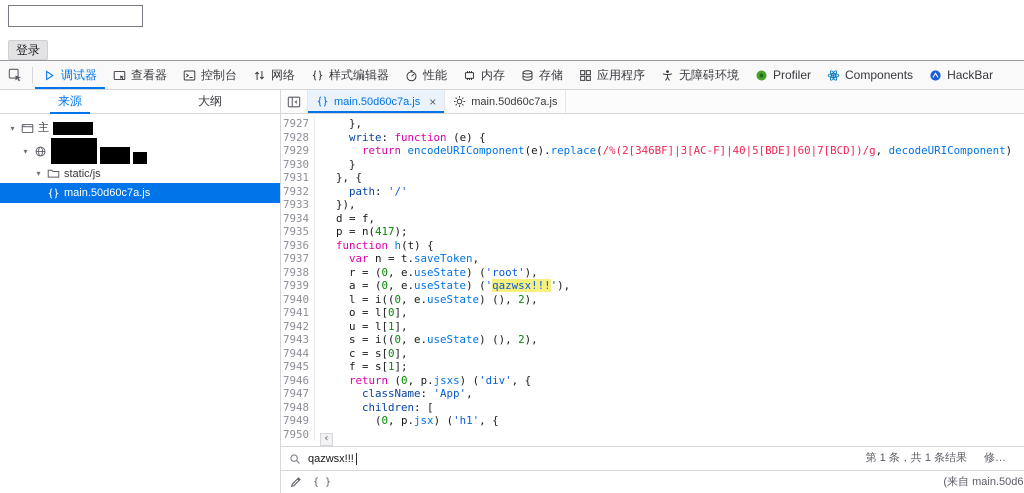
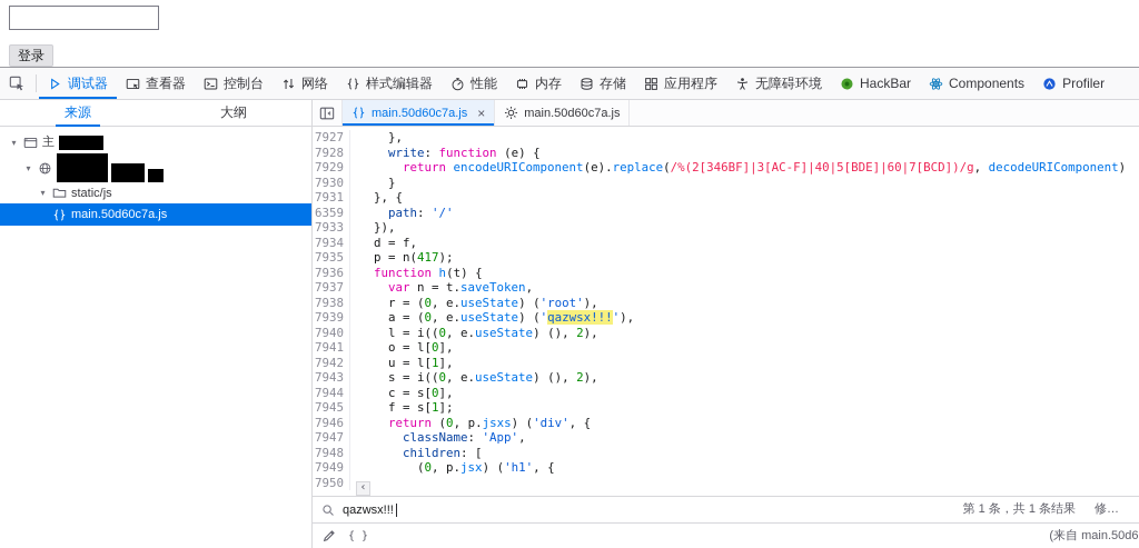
  登录
  调试器
  查看器
  控制台
  网络
  样式编辑器
  性能
  内存
  存储
  应用程序
  无障碍环境
- Profiler
+ HackBar
  Components
- HackBar
+ Profiler
  来源
  大纲
  ▾
  主
  ▾
  ▾
  static/js
  main.50d60c7a.js
  main.50d60c7a.js
  ×
  main.50d60c7a.js
  7927
  },
  7928
  write: function (e) {
  7929
  return encodeURIComponent(e).replace(/%(2[346BF]|3[AC-F]|40|5[BDE]|60|7[BCD])/g, decodeURIComponent)
  7930
  }
  7931
  }, {
- 7932
+ 6359
  path: '/'
  7933
  }),
  7934
  d = f,
  7935
  p = n(417);
  7936
  function h(t) {
  7937
  var n = t.saveToken,
  7938
  r = (0, e.useState) ('root'),
  7939
  a = (0, e.useState) ('qazwsx!!!'),
  7940
  l = i((0, e.useState) (), 2),
  7941
  o = l[0],
  7942
  u = l[1],
  7943
  s = i((0, e.useState) (), 2),
  7944
  c = s[0],
  7945
  f = s[1];
  7946
  return (0, p.jsxs) ('div', {
  7947
  className: 'App',
  7948
  children: [
  7949
  (0, p.jsx) ('h1', {
  7950
  ‹
  qazwsx!!!
  第 1 条，共 1 条结果
  修饰符
  { }
